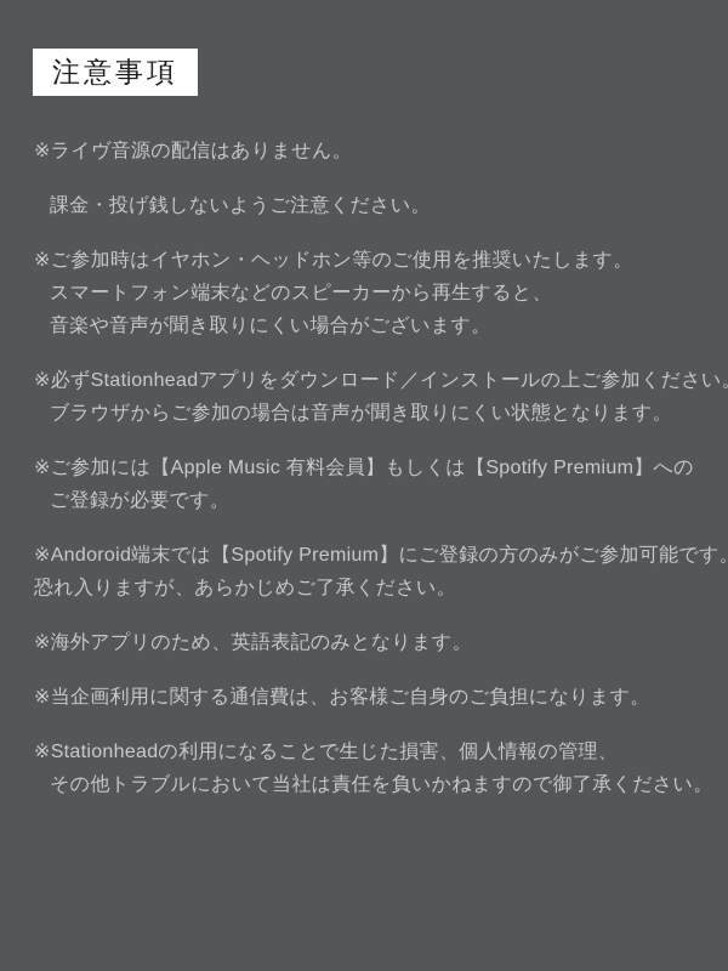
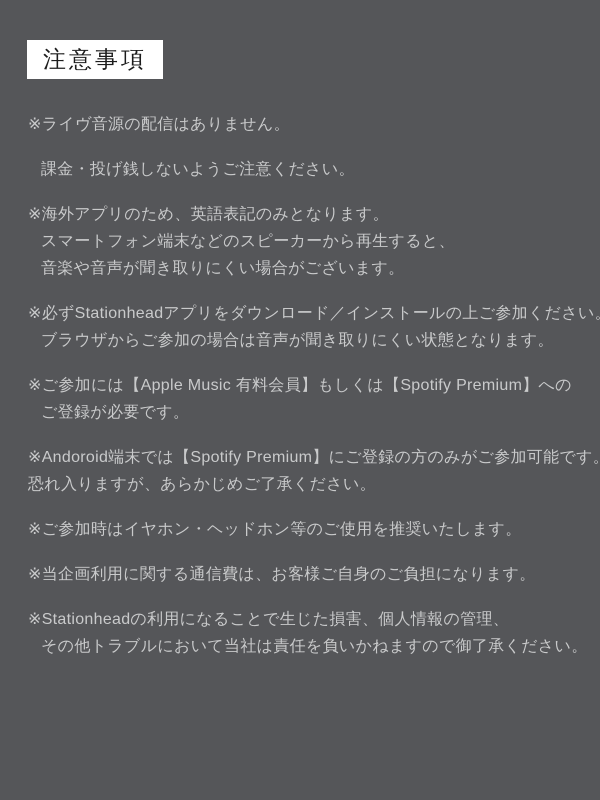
  注意事項
  ※ライヴ音源の配信はありません。
  課金・投げ銭しないようご注意ください。
- ※ご参加時はイヤホン・ヘッドホン等のご使用を推奨いたします。
+ ※海外アプリのため、英語表記のみとなります。
  スマートフォン端末などのスピーカーから再生すると、
  音楽や音声が聞き取りにくい場合がございます。
  ※必ずStationheadアプリをダウンロード／インストールの上ご参加ください
  ブラウザからご参加の場合は音声が聞き取りにくい状態となります。
  ※ご参加には【Apple Music 有料会員】もしくは【Spotify Premium】への
  ご登録が必要です。
  ※Andoroid端末では【Spotify Premium】にご登録の方のみがご参加可能です
  恐れ入りますが、あらかじめご了承ください。
- ※海外アプリのため、英語表記のみとなります。
+ ※ご参加時はイヤホン・ヘッドホン等のご使用を推奨いたします。
  ※当企画利用に関する通信費は、お客様ご自身のご負担になります。
  ※Stationheadの利用になることで生じた損害、個人情報の管理、
  その他トラブルにおいて当社は責任を負いかねますので御了承ください。
